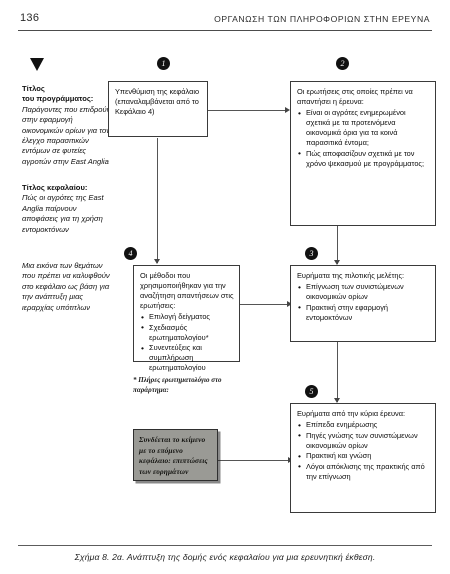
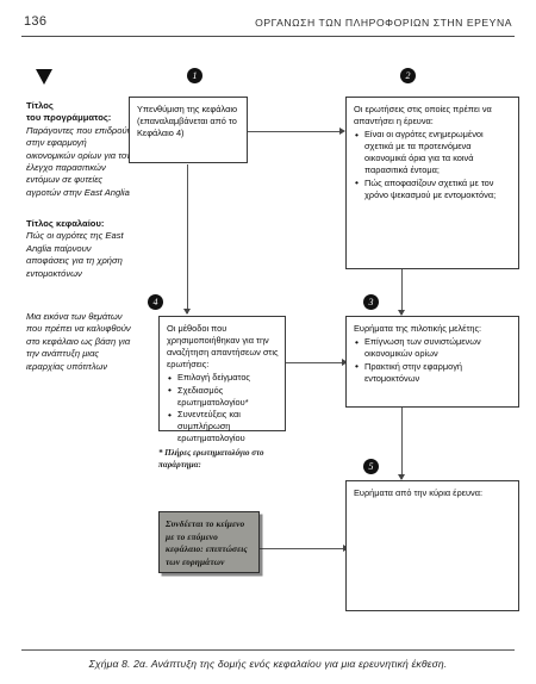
  136
  ΟΡΓΑΝΩΣΗ ΤΩΝ ΠΛΗΡΟΦΟΡΙΩΝ ΣΤΗΝ ΕΡΕΥΝΑ
  Τίτλος
  του προγράμματος:
  Παράγοντες που επιδρού στην εφαρμογή οικονομικών ορίων για το έλεγχο παρασιτικών εντόμων σε φυτείες αγροτών στην East Anglia
  Τίτλος κεφαλαίου:
  Πώς οι αγρότες της East Anglia παίρνουν αποφάσεις για τη χρήση εντομοκτόνων
  Μια εικόνα των θεμάτων που πρέπει να καλυφθούν στο κεφάλαιο ως βάση για την ανάπτυξη μιας ιεραρχίας υπότιτλων
  1
  2
  4
  3
  5
  Υπενθύμιση της κεφάλαιο (επαναλαμβάνεται από το Κεφάλαιο 4)
  Οι ερωτήσεις στις οποίες πρέπει να απαντήσει η έρευνα:
  Είναι οι αγρότες ενημερωμένοι σχετικά με τα προτεινόμενα οικονομικά όρια για τα κοινά παρασιτικά έντομα;
- Πώς αποφασίζουν σχετικά με τον χρόνο ψεκασμού με προγράμματος;
+ Πώς αποφασίζουν σχετικά με τον χρόνο ψεκασμού με εντομοκτόνα;
  Οι μέθοδοι που χρησιμοποιήθηκαν για την αναζήτηση απαντήσεων στις ερωτήσεις:
  Επιλογή δείγματος
  Σχεδιασμός ερωτηματολογίου*
  Συνεντεύξεις και συμπλήρωση ερωτηματολογίου
  Ευρήματα της πιλοτικής μελέτης:
  Επίγνωση των συνιστώμενων οικονομικών ορίων
  Πρακτική στην εφαρμογή εντομοκτόνων
  Ευρήματα από την κύρια έρευνα:
- Επίπεδα ενημέρωσης
- Πηγές γνώσης των συνιστώμενων οικονομικών ορίων
- Πρακτική και γνώση
- Λόγοι απόκλισης της πρακτικής από την επίγνωση
  Συνδέεται το κείμενο με το επόμενο κεφάλαιο: επιπτώσεις των ευρημάτων
  * Πλήρες ερωτηματολόγιο στο παράρτημα:
  Σχήμα 8. 2α. Ανάπτυξη της δομής ενός κεφαλαίου για μια ερευνητική έκθεση.
